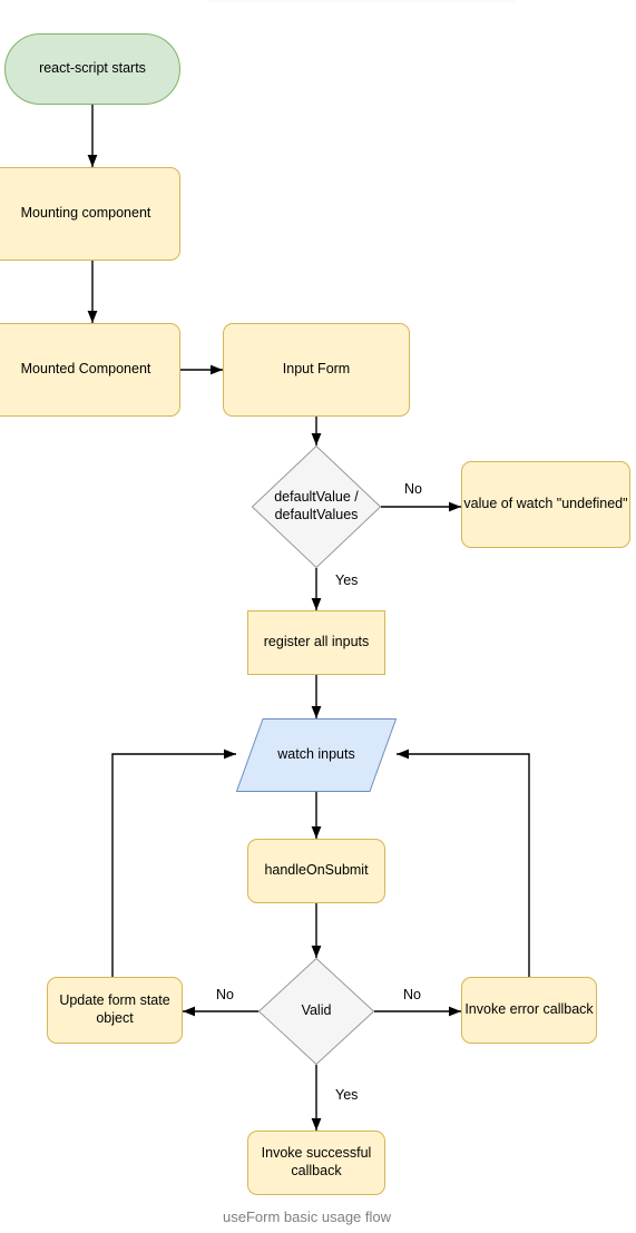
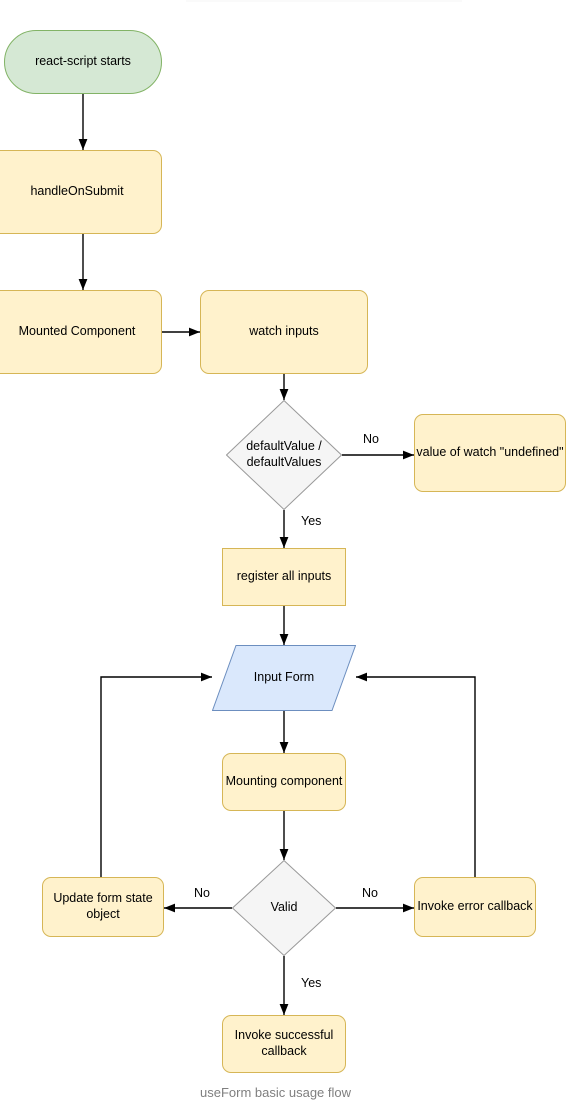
  react-script starts
- Mounting component
+ handleOnSubmit
  Mounted Component
- Input Form
+ watch inputs
  defaultValue /
  defaultValues
  value of watch "undefined"
  register all inputs
- watch inputs
+ Input Form
- handleOnSubmit
+ Mounting component
  Valid
  Update form state
  object
  Invoke error callback
  Invoke successful
  callback
  No
  Yes
  No
  No
  Yes
  useForm basic usage flow
